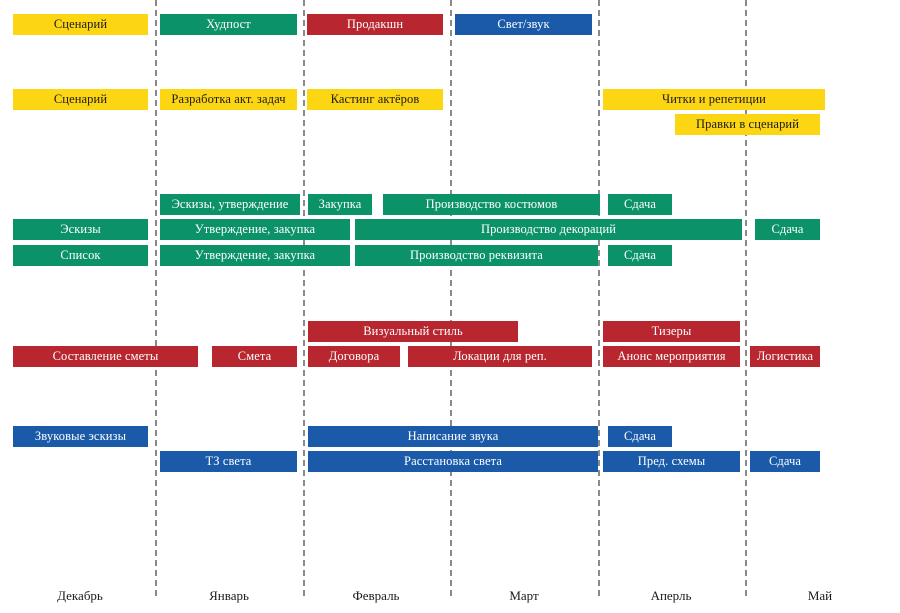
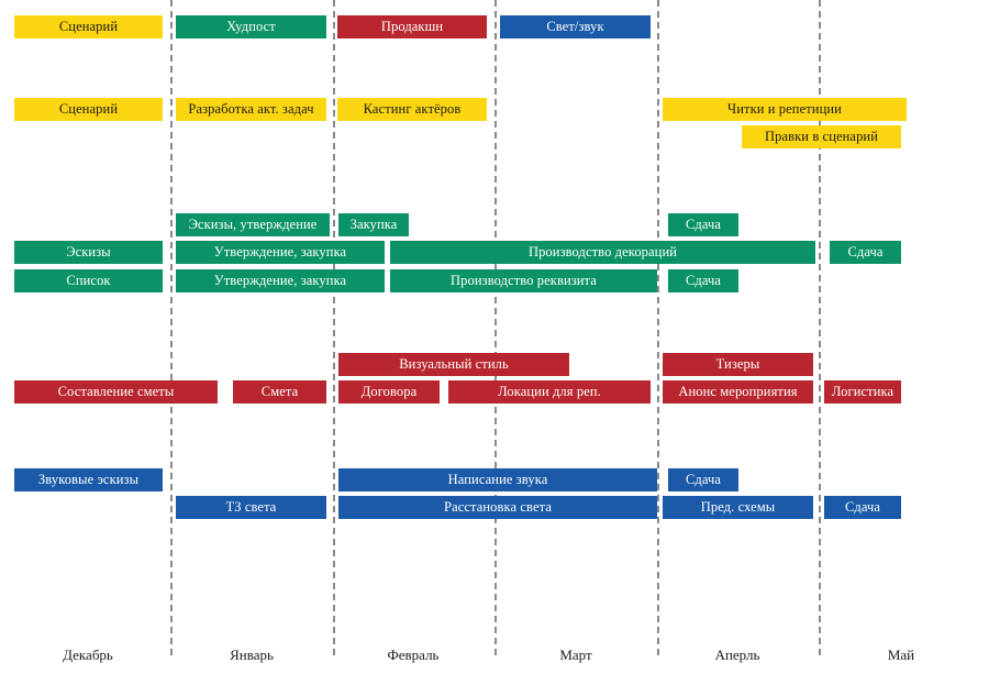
  Сценарий
  Худпост
  Продакшн
  Свет/звук
  Сценарий
  Разработка акт. задач
  Кастинг актёров
  Читки и репетиции
  Правки в сценарий
  Эскизы, утверждение
  Закупка
- Производство костюмов
  Сдача
  Эскизы
  Утверждение, закупка
  Производство декораций
  Сдача
  Список
  Утверждение, закупка
  Производство реквизита
  Сдача
  Визуальный стиль
  Тизеры
  Составление сметы
  Смета
  Договора
  Локации для реп.
  Анонс мероприятия
  Логистика
  Звуковые эскизы
  Написание звука
  Сдача
  ТЗ света
  Расстановка света
  Пред. схемы
  Сдача
  Декабрь
  Январь
  Февраль
  Март
  Аперль
  Май
